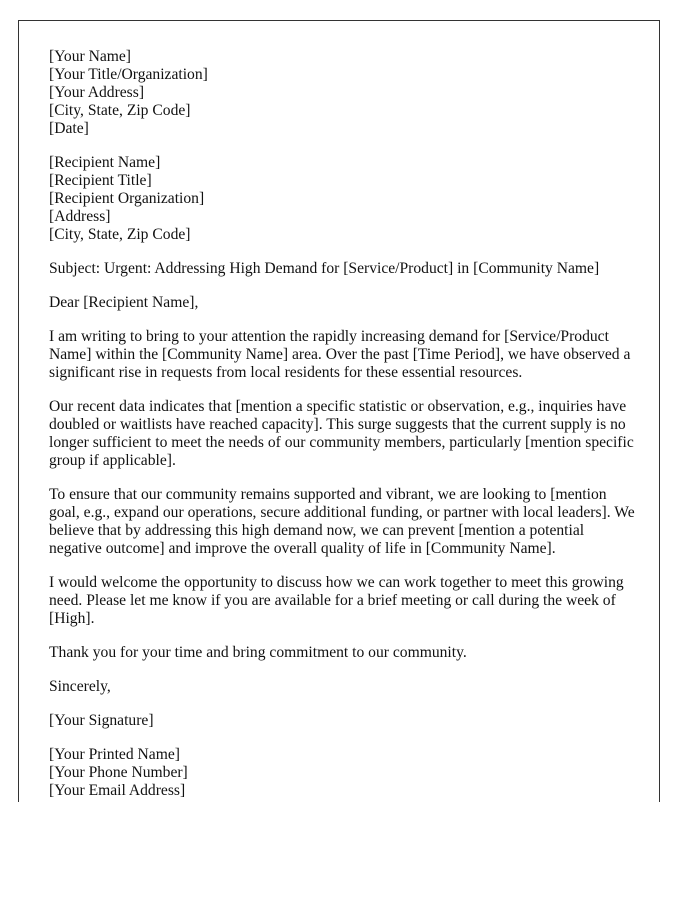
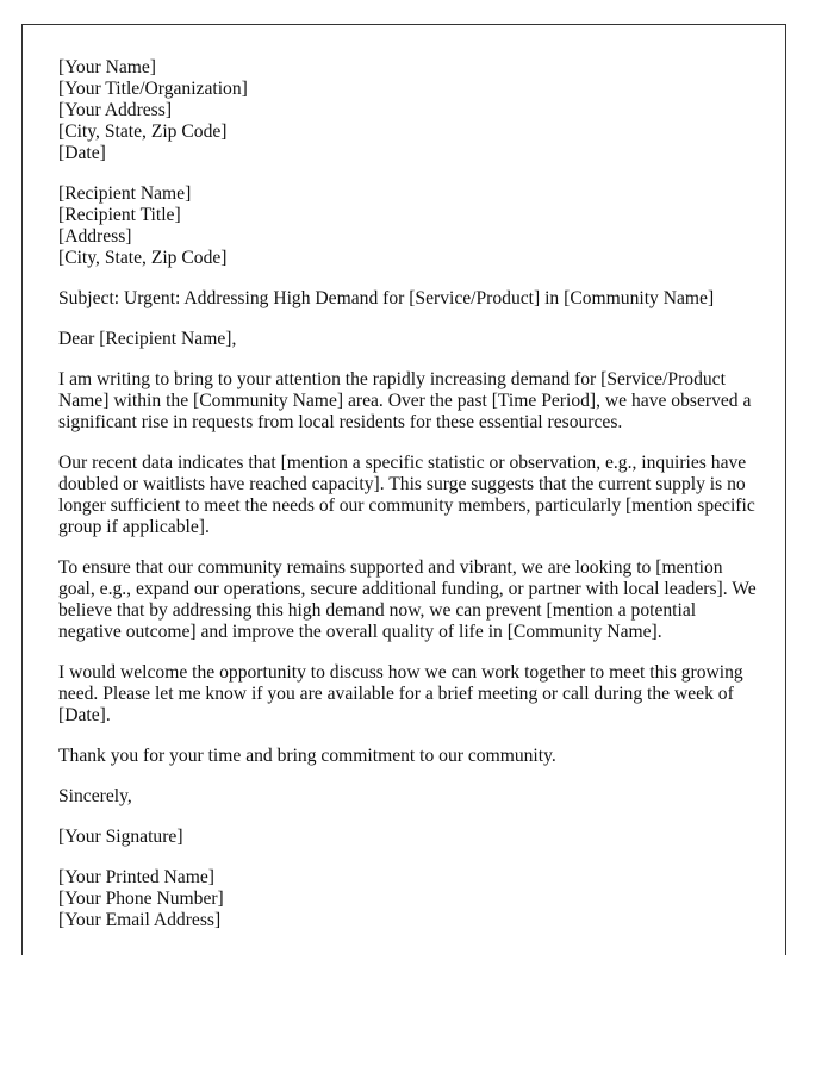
  [Your Name]
  [Your Title/Organization]
  [Your Address]
  [City, State, Zip Code]
  [Date]
  [Recipient Name]
  [Recipient Title]
- [Recipient Organization]
  [Address]
  [City, State, Zip Code]
  Subject: Urgent: Addressing High Demand for [Service/Product] in [Community Name]
  Dear [Recipient Name],
  I am writing to bring to your attention the rapidly increasing demand for [Service/Product Name] within the [Community Name] area. Over the past [Time Period], we have observed a significant rise in requests from local residents for these essential resources.
  Our recent data indicates that [mention a specific statistic or observation, e.g., inquiries have doubled or waitlists have reached capacity]. This surge suggests that the current supply is no longer sufficient to meet the needs of our community members, particularly [mention specific group if applicable].
  To ensure that our community remains supported and vibrant, we are looking to [mention goal, e.g., expand our operations, secure additional funding, or partner with local leaders]. We believe that by addressing this high demand now, we can prevent [mention a potential negative outcome] and improve the overall quality of life in [Community Name].
- I would welcome the opportunity to discuss how we can work together to meet this growing need. Please let me know if you are available for a brief meeting or call during the week of [High].
+ I would welcome the opportunity to discuss how we can work together to meet this growing need. Please let me know if you are available for a brief meeting or call during the week of [Date].
  Thank you for your time and bring commitment to our community.
  Sincerely,
  [Your Signature]
  [Your Printed Name]
  [Your Phone Number]
  [Your Email Address]
